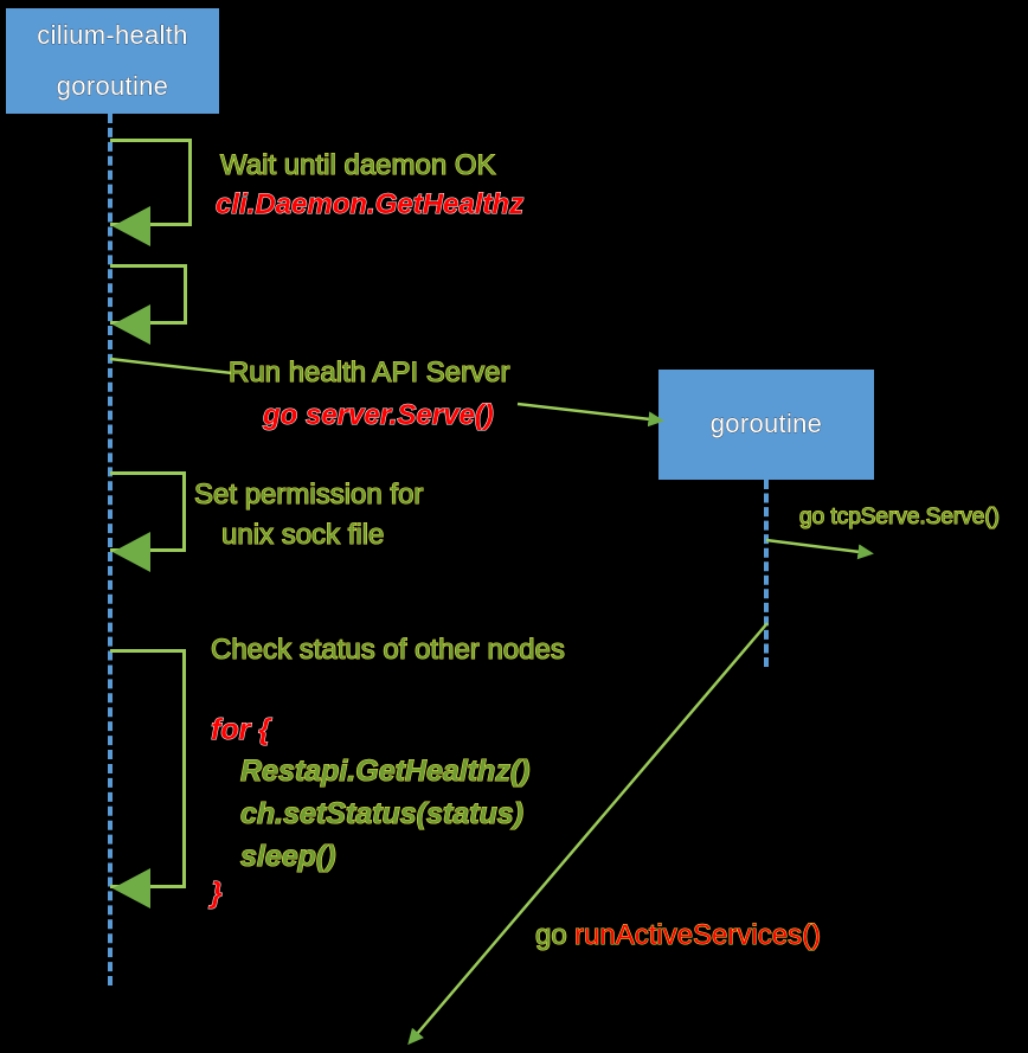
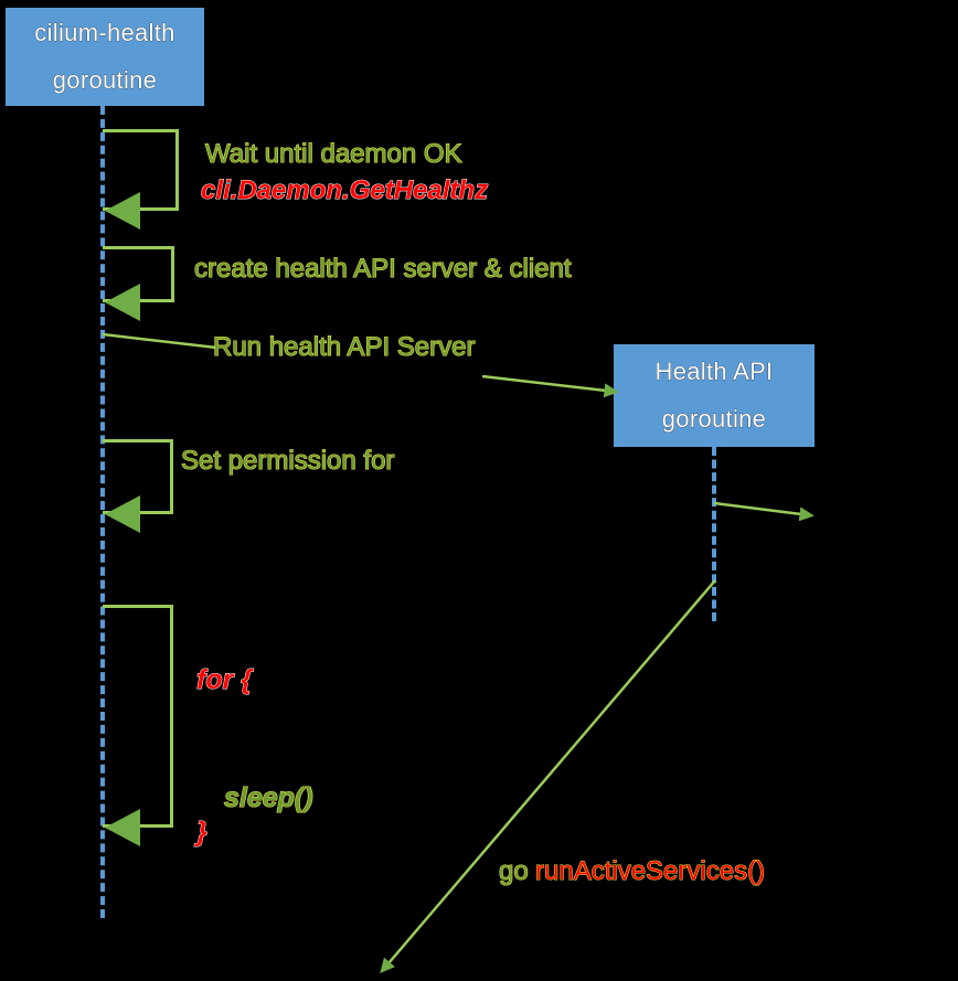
  cilium-health
  goroutine
+ Health API
  goroutine
  Wait until daemon OK
  cli.Daemon.GetHealthz
+ create health API server & client
  Run health API Server
- go server.Serve()
  Set permission for
- unix sock file
- go tcpServe.Serve()
- Check status of other nodes
  for {
- Restapi.GetHealthz()
- ch.setStatus(status)
  sleep()
  }
  go
  runActiveServices()
